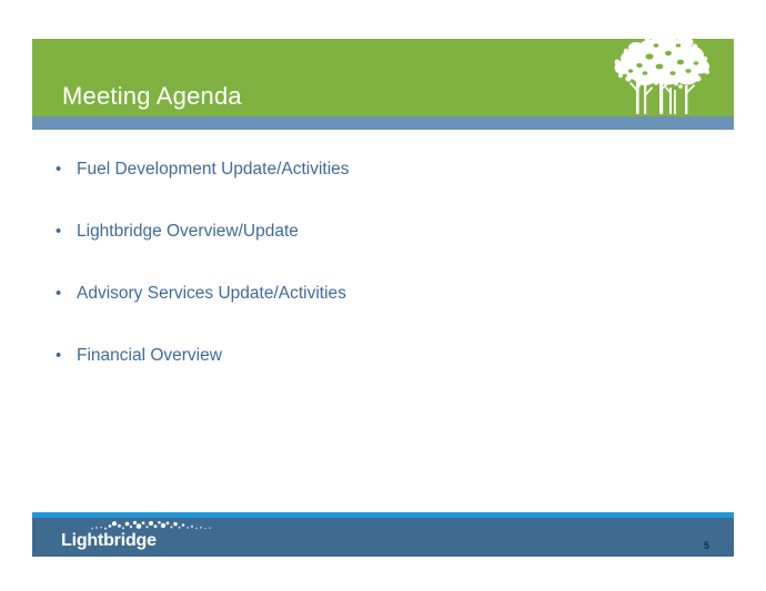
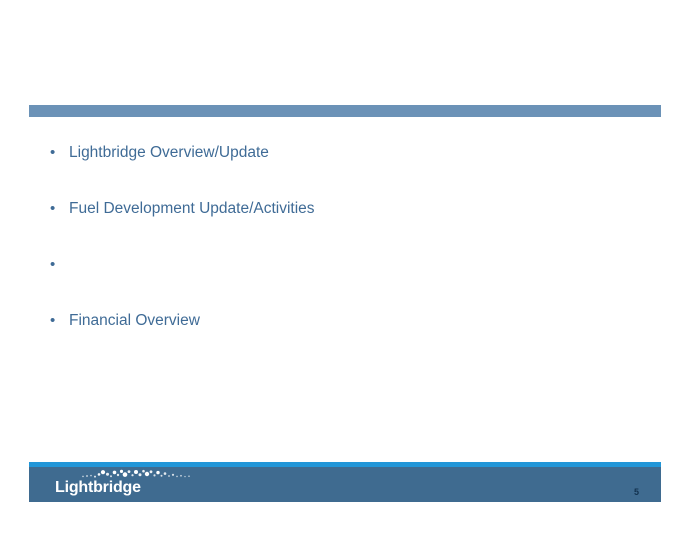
- Meeting Agenda
  •
- Fuel Development Update/Activities
+ Lightbridge Overview/Update
  •
- Lightbridge Overview/Update
+ Fuel Development Update/Activities
  •
- Advisory Services Update/Activities
  •
  Financial Overview
  Lightbridge
  5
